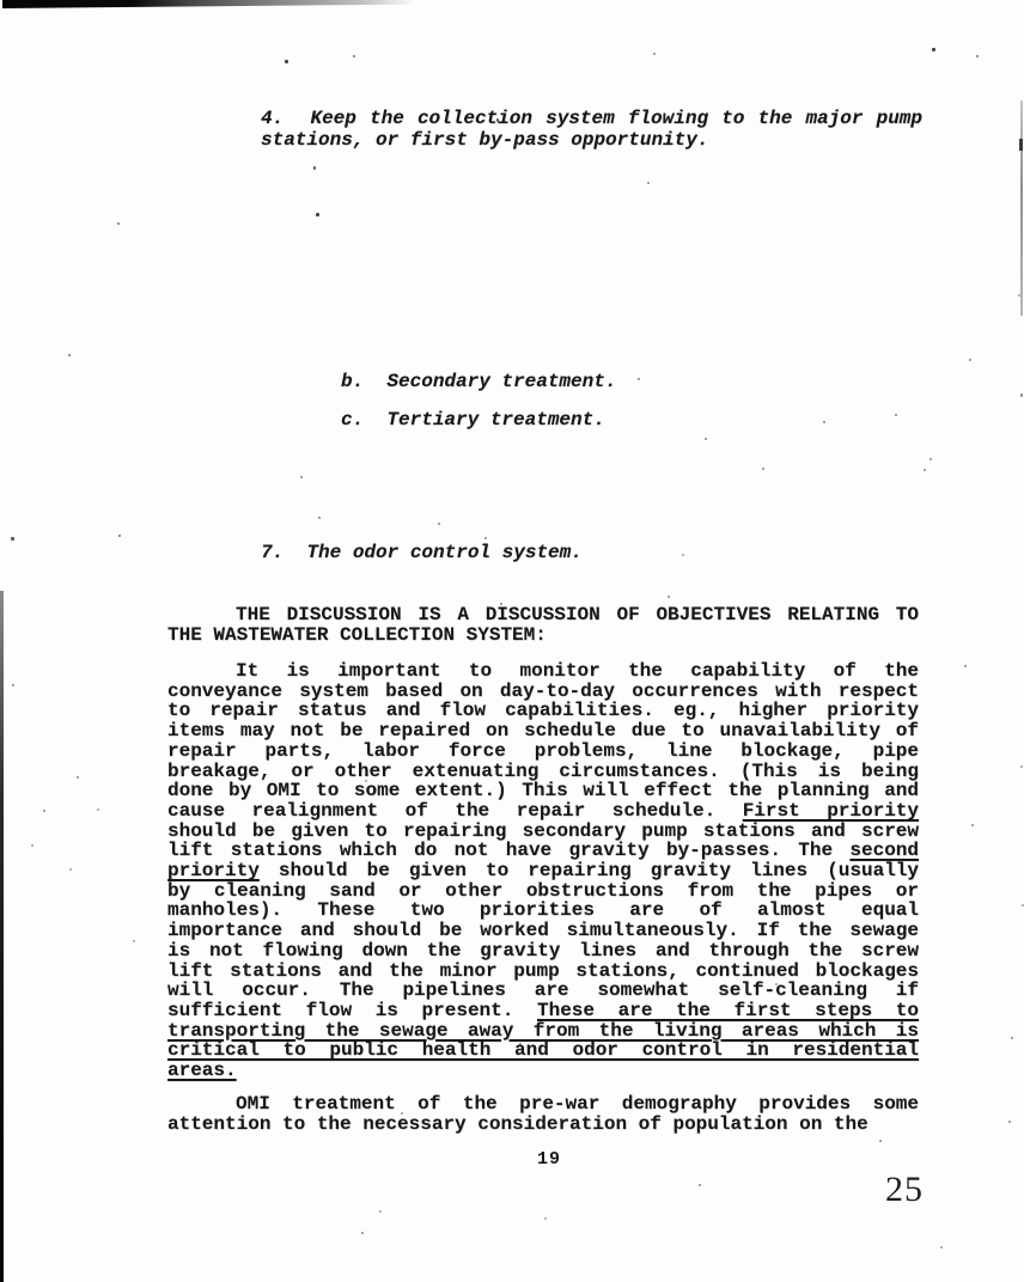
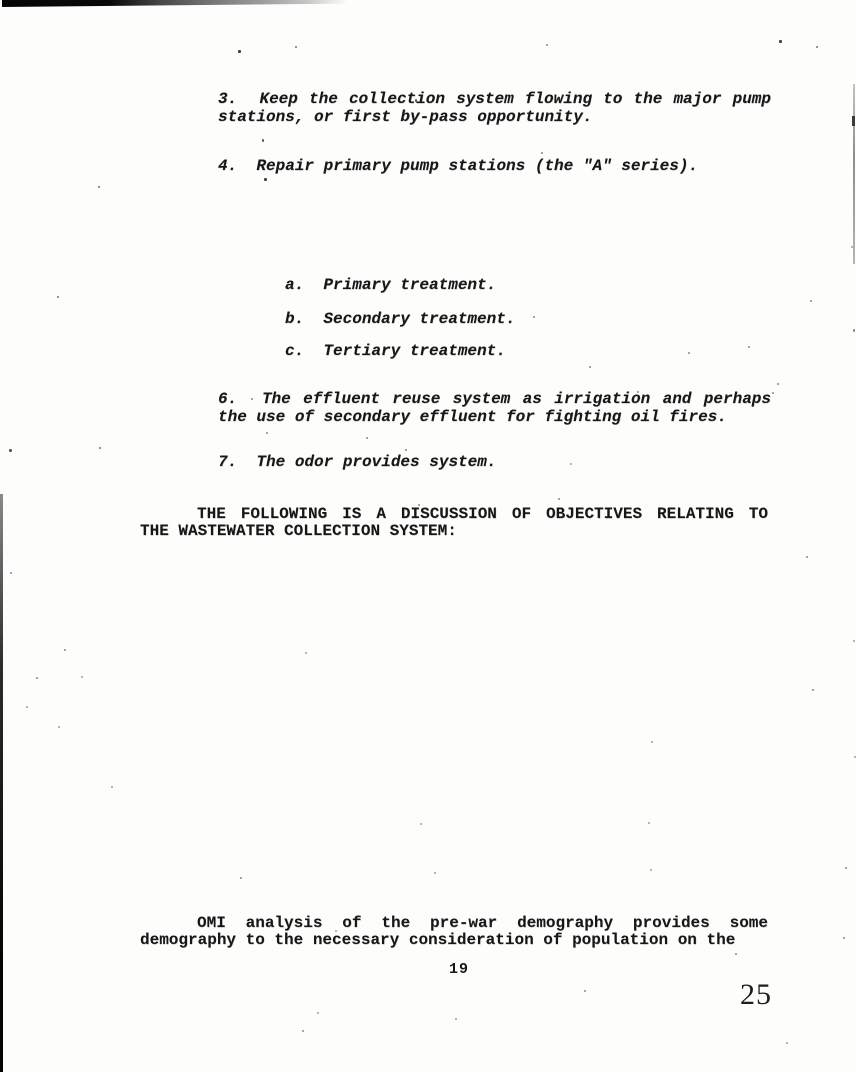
- 4. Keep the collection system flowing to the major pump
+ 3. Keep the collection system flowing to the major pump
  stations, or first by-pass opportunity.
+ 4. Repair primary pump stations (the "A" series).
+ a. Primary treatment.
  b. Secondary treatment.
  c. Tertiary treatment.
+ 6. The effluent reuse system as irrigation and perhaps
+ the use of secondary effluent for fighting oil fires.
- 7. The odor control system.
+ 7. The odor provides system.
- THE DISCUSSION IS A DISCUSSION OF OBJECTIVES RELATING TO
+ THE FOLLOWING IS A DISCUSSION OF OBJECTIVES RELATING TO
  THE WASTEWATER COLLECTION SYSTEM:
- It is important to monitor the capability of the
- conveyance system based on day-to-day occurrences with respect
- to repair status and flow capabilities. eg., higher priority
- items may not be repaired on schedule due to unavailability of
- repair parts, labor force problems, line blockage, pipe
- breakage, or other extenuating circumstances. (This is being
- done by OMI to some extent.) This will effect the planning and
- cause realignment of the repair schedule. First priority
- should be given to repairing secondary pump stations and screw
- lift stations which do not have gravity by-passes. The second
- priority should be given to repairing gravity lines (usually
- by cleaning sand or other obstructions from the pipes or
- manholes). These two priorities are of almost equal
- importance and should be worked simultaneously. If the sewage
- is not flowing down the gravity lines and through the screw
- lift stations and the minor pump stations, continued blockages
- will occur. The pipelines are somewhat self-cleaning if
- sufficient flow is present. These are the first steps to
- transporting the sewage away from the living areas which is
- critical to public health and odor control in residential
- areas.
- OMI treatment of the pre-war demography provides some
+ OMI analysis of the pre-war demography provides some
- attention to the necessary consideration of population on the
+ demography to the necessary consideration of population on the
  19
  25
